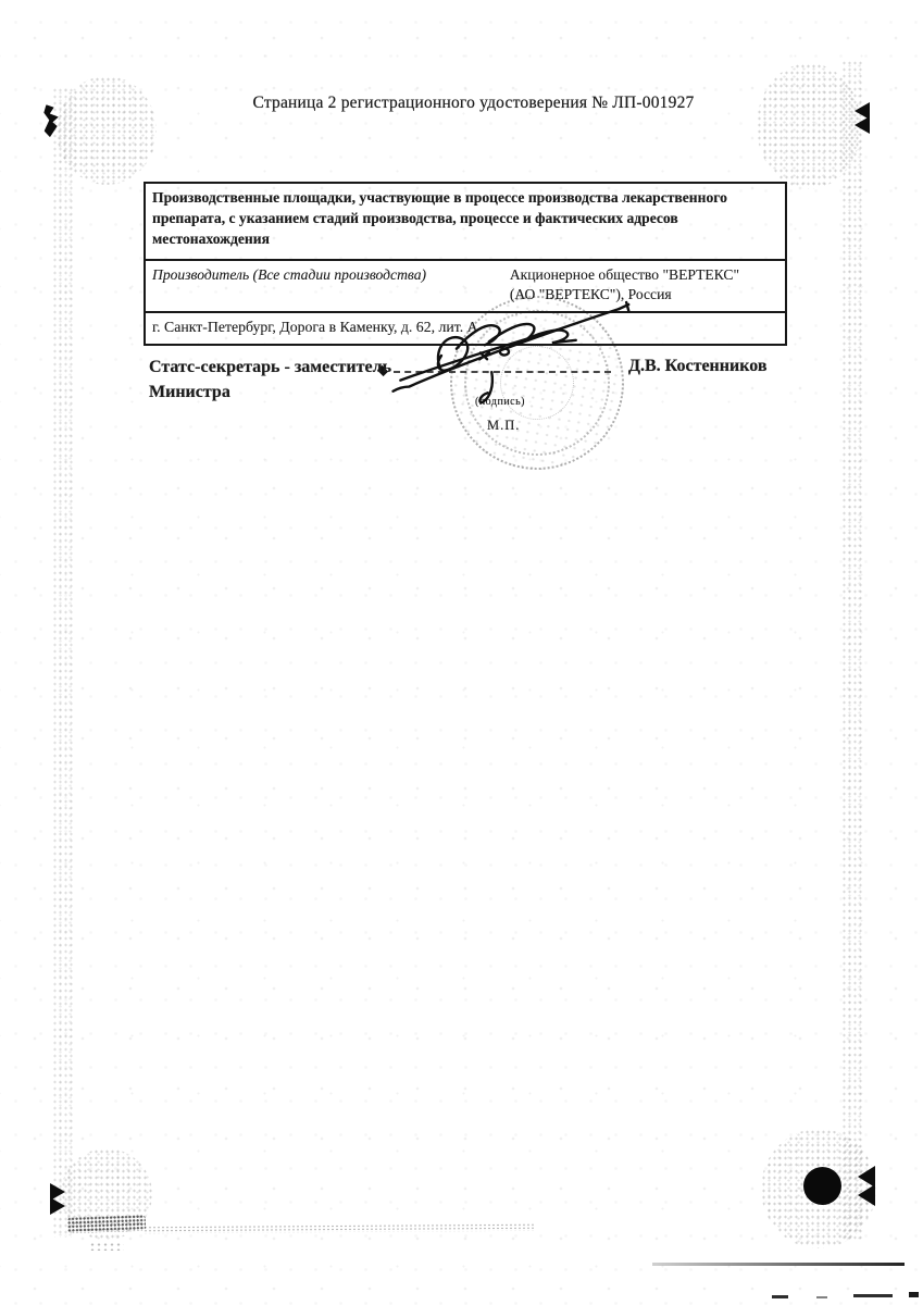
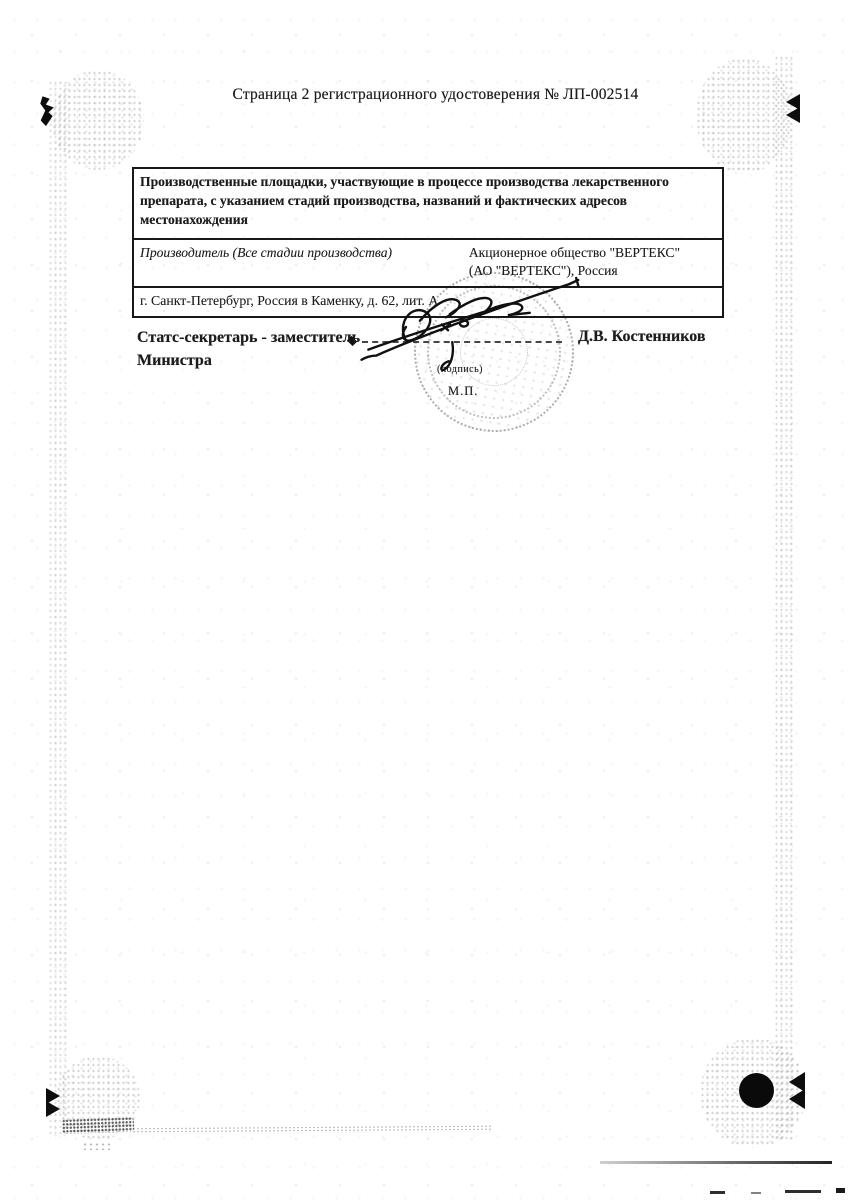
- Страница 2 регистрационного удостоверения № ЛП-001927
+ Страница 2 регистрационного удостоверения № ЛП-002514
- Производственные площадки, участвующие в процессе производства лекарственного препарата, с указанием стадий производства, процессе и фактических адресов местонахождения
+ Производственные площадки, участвующие в процессе производства лекарственного препарата, с указанием стадий производства, названий и фактических адресов местонахождения
  Производитель (Все стадии производства)
  Акционерное общество "ВЕРТЕКС"
  (АО "ВЕРТЕКС"), Россия
- г. Санкт-Петербург, Дорога в Каменку, д. 62, лит. А
+ г. Санкт-Петербург, Россия в Каменку, д. 62, лит. А
  Статс-секретарь - заместитель
  Министра
  Д.В. Костенников
  (одпись)
  М.П.
